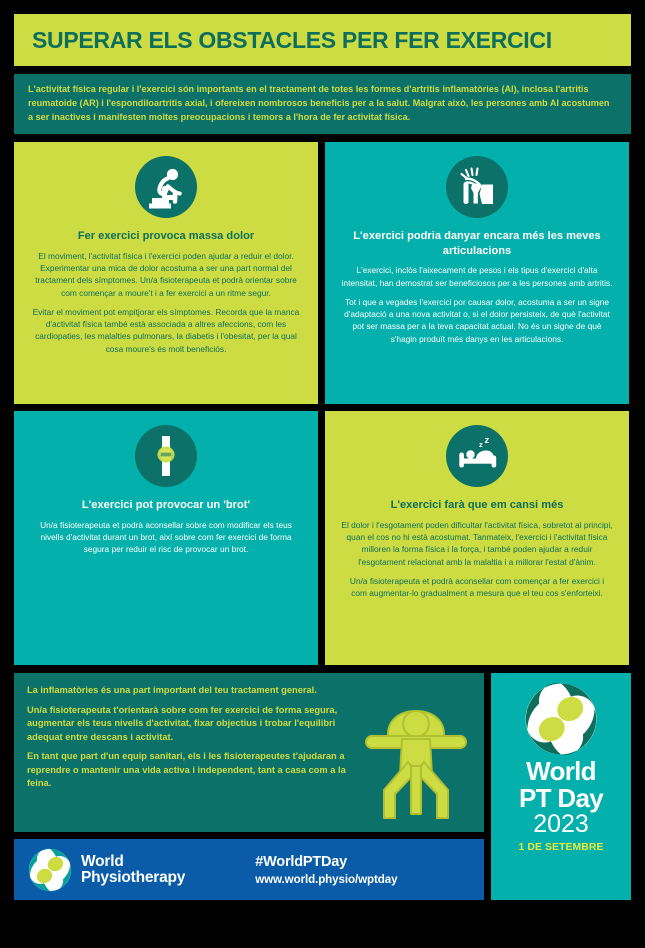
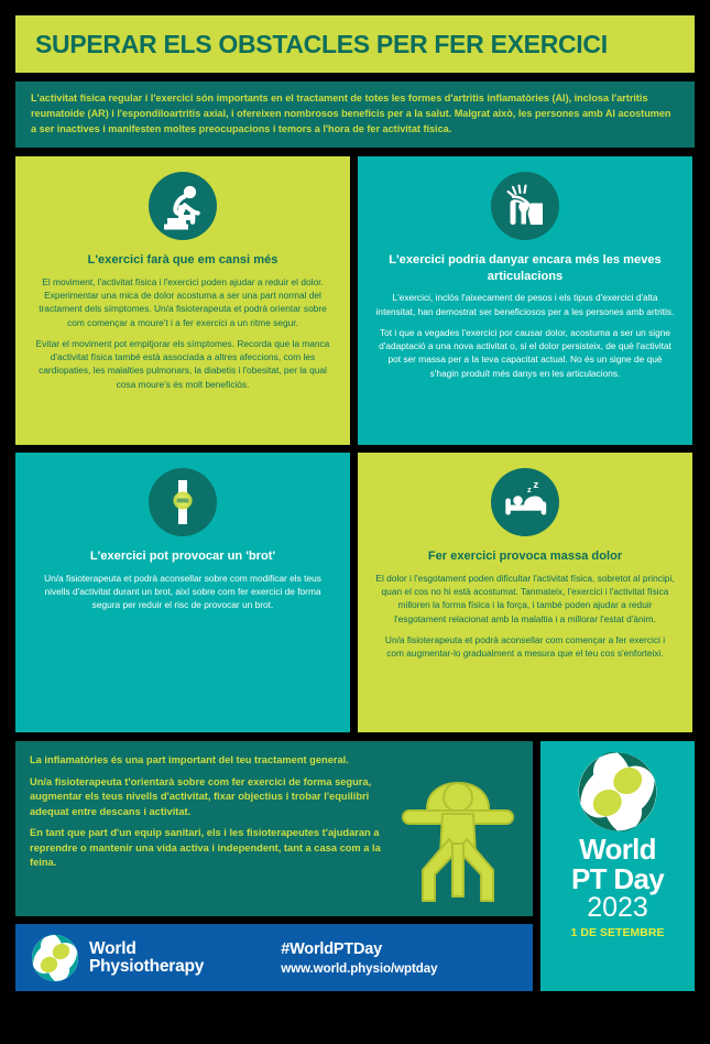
  SUPERAR ELS OBSTACLES PER FER EXERCICI
  L'activitat física regular i l'exercici són importants en el tractament de totes les formes d'artritis inflamatòries (AI), inclosa l'artritis reumatoide (AR) i l'espondiloartritis axial, i ofereixen nombrosos beneficis per a la salut. Malgrat això, les persones amb AI acostumen a ser inactives i manifesten moltes preocupacions i temors a l'hora de fer activitat física.
- Fer exercici provoca massa dolor
+ L'exercici farà que em cansi més
  El moviment, l'activitat física i l'exercici poden ajudar a reduir el dolor. Experimentar una mica de dolor acostuma a ser una part normal del tractament dels símptomes. Un/a fisioterapeuta et podrà orientar sobre com començar a moure't i a fer exercici a un ritme segur.
  Evitar el moviment pot empitjorar els símptomes. Recorda que la manca d'activitat física també està associada a altres afeccions, com les cardiopaties, les malalties pulmonars, la diabetis i l'obesitat, per la qual cosa moure's és molt beneficiós.
  L'exercici podria danyar encara més les meves articulacions
  L'exercici, inclòs l'aixecament de pesos i els tipus d'exercici d'alta intensitat, han demostrat ser beneficiosos per a les persones amb artritis.
  Tot i que a vegades l'exercici por causar dolor, acostuma a ser un signe d'adaptació a una nova activitat o, si el dolor persisteix, de què l'activitat pot ser massa per a la teva capacitat actual. No és un signe de què s'hagin produït més danys en les articulacions.
  L'exercici pot provocar un 'brot'
  Un/a fisioterapeuta et podrà aconsellar sobre com modificar els teus nivells d'activitat durant un brot, així sobre com fer exercici de forma segura per reduir el risc de provocar un brot.
  z
  z
- L'exercici farà que em cansi més
+ Fer exercici provoca massa dolor
  El dolor i l'esgotament poden dificultar l'activitat física, sobretot al principi, quan el cos no hi està acostumat. Tanmateix, l'exercici i l'activitat física milloren la forma física i la força, i també poden ajudar a reduir l'esgotament relacionat amb la malaltia i a millorar l'estat d'ànim.
  Un/a fisioterapeuta et podrà aconsellar com començar a fer exercici i com augmentar-lo gradualment a mesura que el teu cos s'enforteixi.
  La inflamatòries és una part important del teu tractament general.
  Un/a fisioterapeuta t'orientarà sobre com fer exercici de forma segura, augmentar els teus nivells d'activitat, fixar objectius i trobar l'equilibri adequat entre descans i activitat.
  En tant que part d'un equip sanitari, els i les fisioterapeutes t'ajudaran a reprendre o mantenir una vida activa i independent, tant a casa com a la feina.
  World
  Physiotherapy
  #WorldPTDay
  www.world.physio/wptday
  World
  PT Day
  2023
  1 DE SETEMBRE
